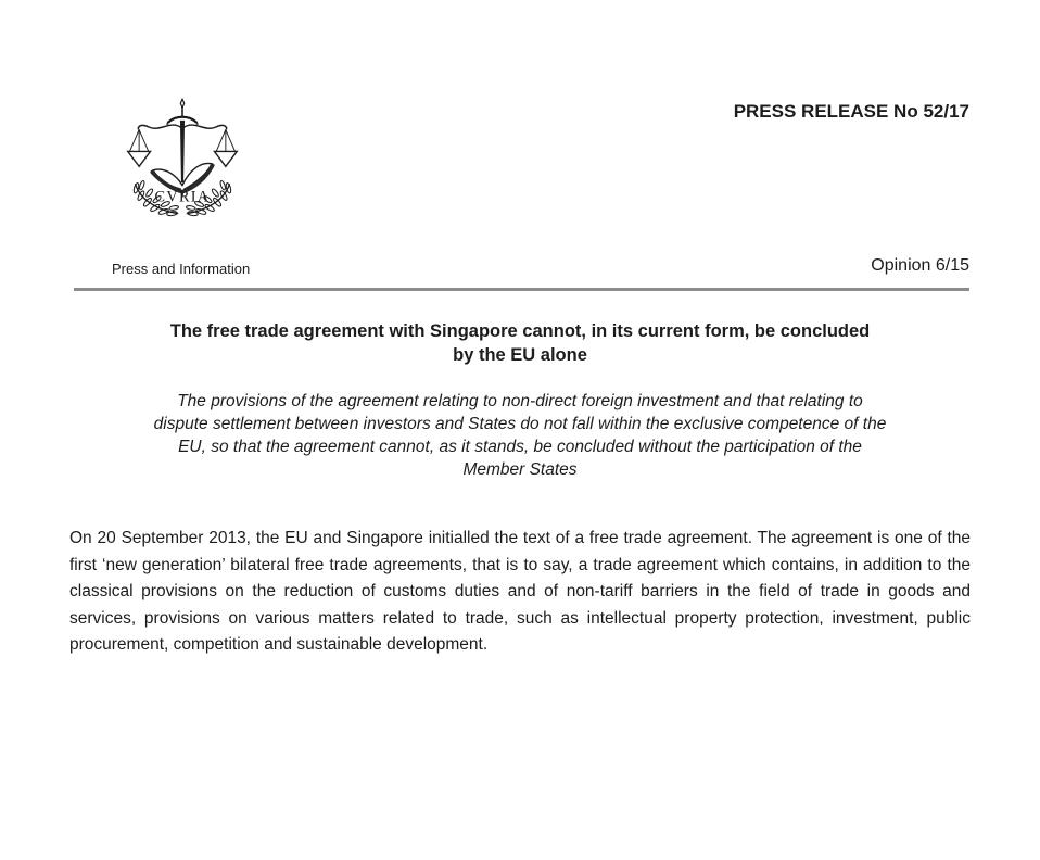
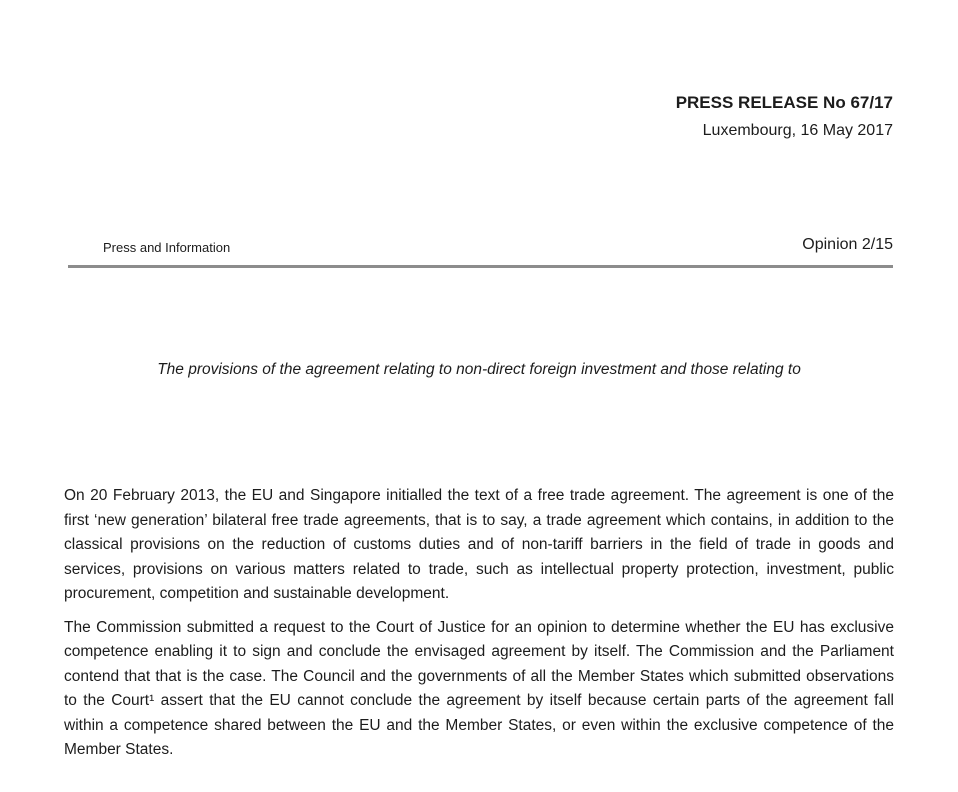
- CVRIA
  Press and Information
- PRESS RELEASE No 52/17
+ PRESS RELEASE No 67/17
+ Luxembourg, 16 May 2017
- Opinion 6/15
+ Opinion 2/15
- The free trade agreement with Singapore cannot, in its current form, be concluded
- by the EU alone
- The provisions of the agreement relating to non-direct foreign investment and that relating to
+ The provisions of the agreement relating to non-direct foreign investment and those relating to
- dispute settlement between investors and States do not fall within the exclusive competence of the
- EU, so that the agreement cannot, as it stands, be concluded without the participation of the
- Member States
- On 20 September 2013, the EU and Singapore initialled the text of a free trade agreement. The agreement is one of the first ‘new generation’ bilateral free trade agreements, that is to say, a trade agreement which contains, in addition to the classical provisions on the reduction of customs duties and of non-tariff barriers in the field of trade in goods and services, provisions on various matters related to trade, such as intellectual property protection, investment, public procurement, competition and sustainable development.
+ On 20 February 2013, the EU and Singapore initialled the text of a free trade agreement. The agreement is one of the first ‘new generation’ bilateral free trade agreements, that is to say, a trade agreement which contains, in addition to the classical provisions on the reduction of customs duties and of non-tariff barriers in the field of trade in goods and services, provisions on various matters related to trade, such as intellectual property protection, investment, public procurement, competition and sustainable development.
+ The Commission submitted a request to the Court of Justice for an opinion to determine whether the EU has exclusive competence enabling it to sign and conclude the envisaged agreement by itself. The Commission and the Parliament contend that that is the case. The Council and the governments of all the Member States which submitted observations to the Court¹ assert that the EU cannot conclude the agreement by itself because certain parts of the agreement fall within a competence shared between the EU and the Member States, or even within the exclusive competence of the Member States.
